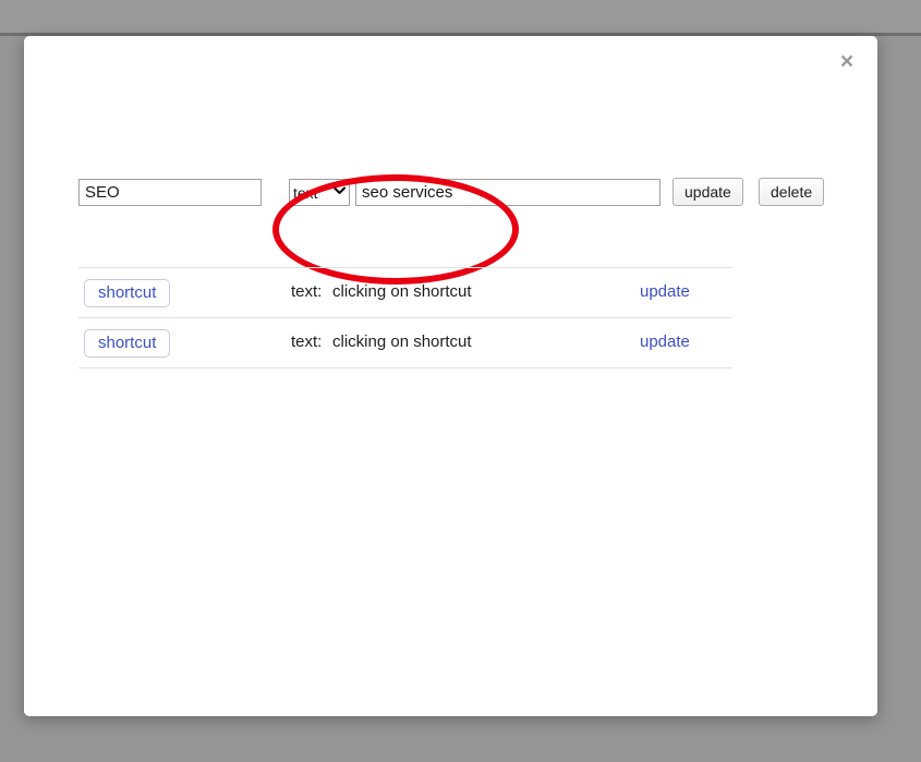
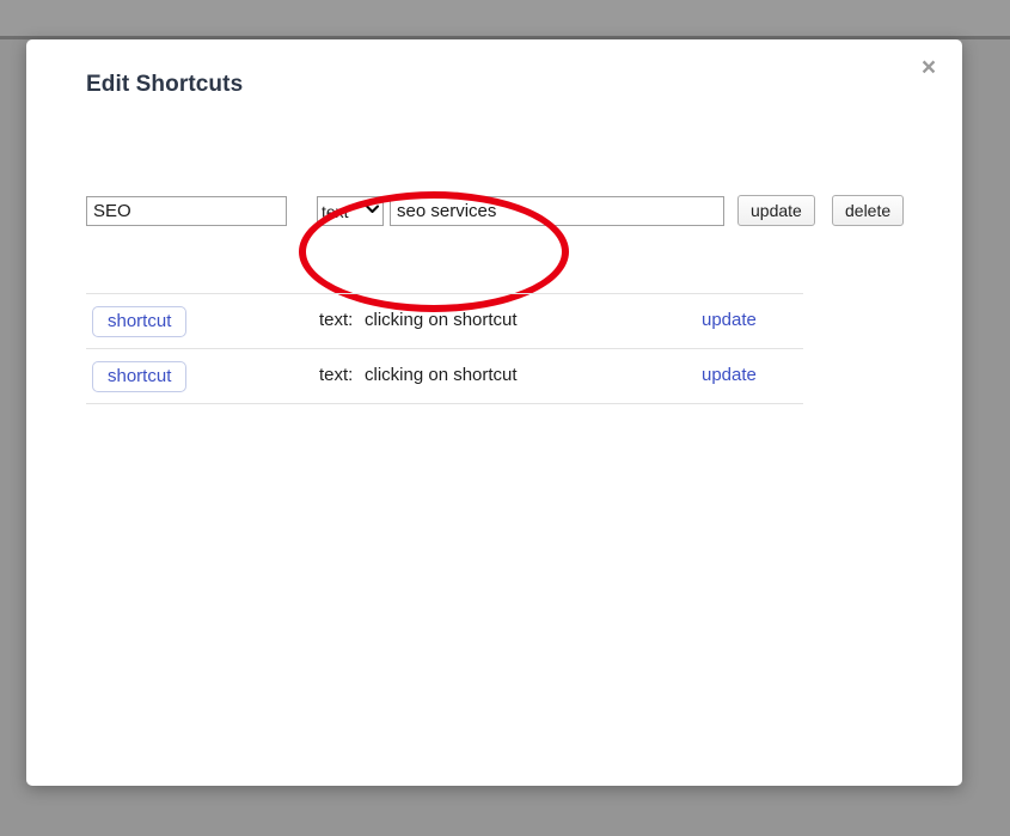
  ×
+ Edit Shortcuts
  SEO
  text
  seo services
  update
  delete
  shortcut
  text:
  clicking on shortcut
  update
  shortcut
  text:
  clicking on shortcut
  update
